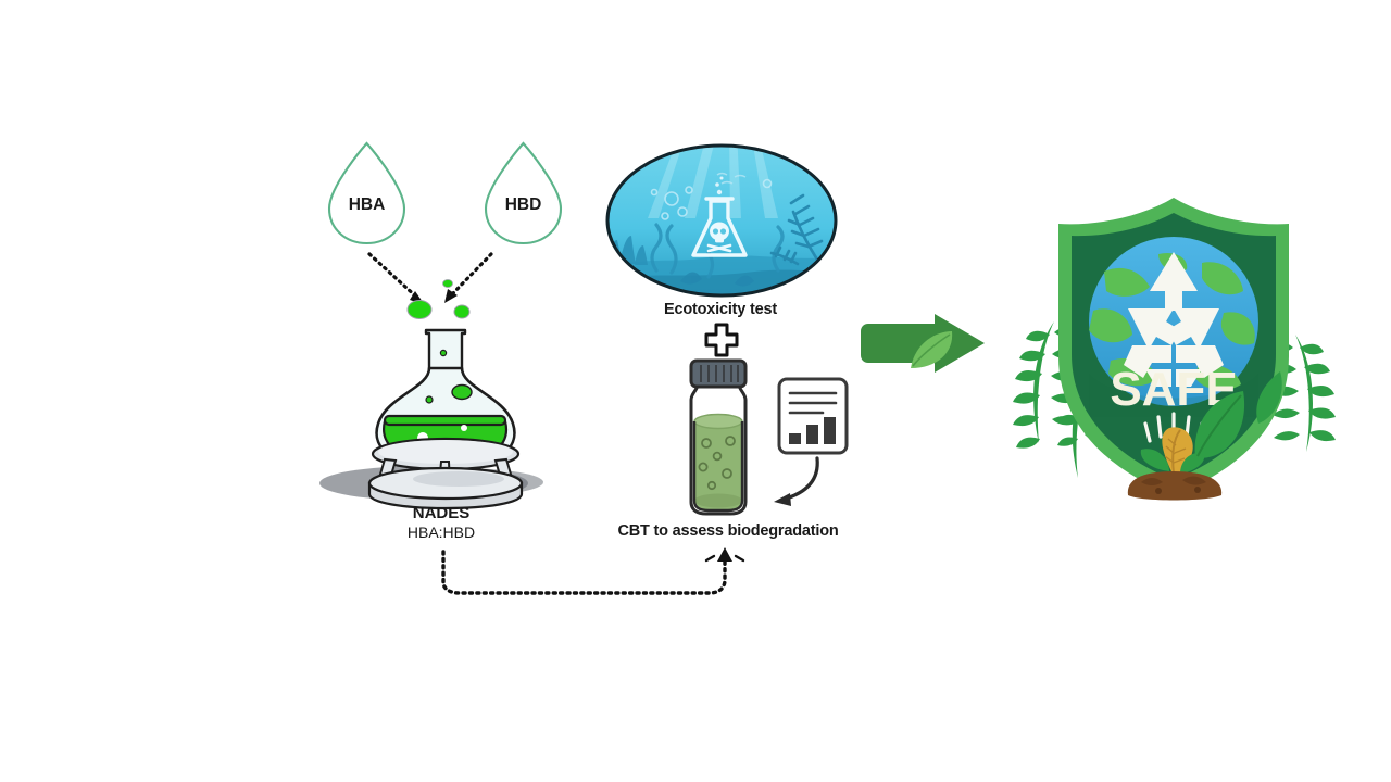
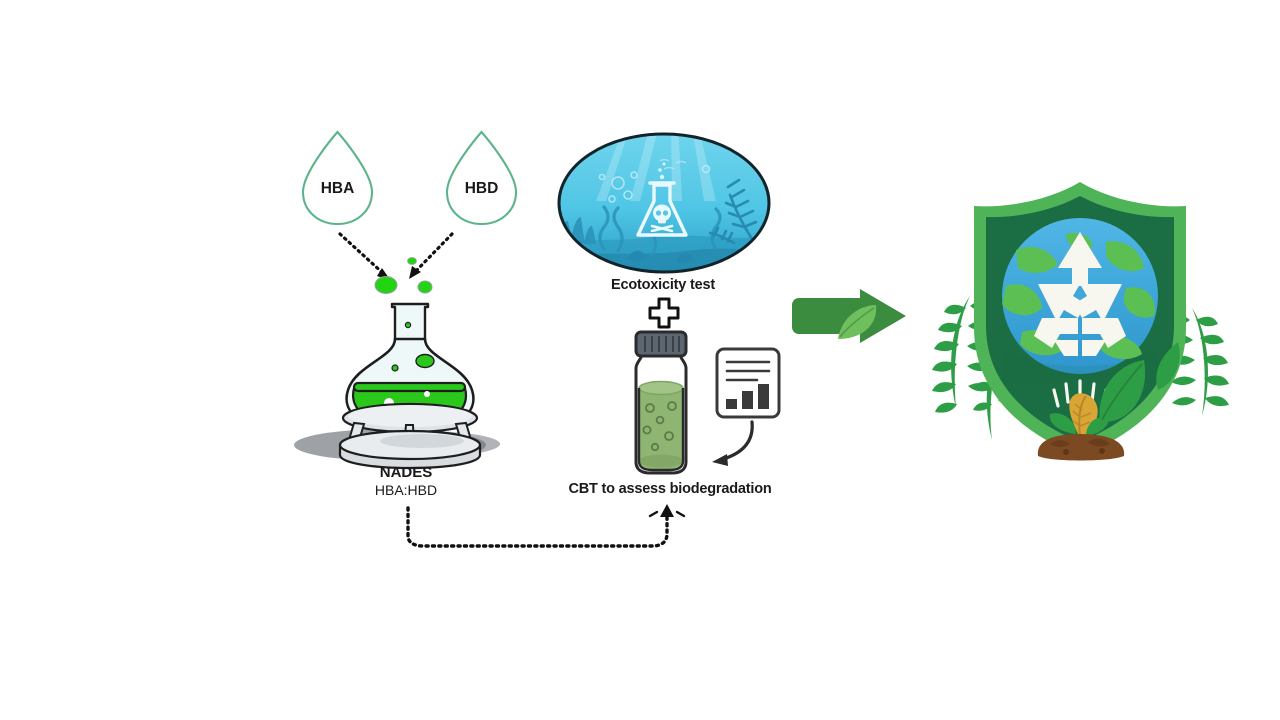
  HBA
  HBD
  NADES
  HBA:HBD
  Ecotoxicity test
  CBT to assess biodegradation
- SAFE
